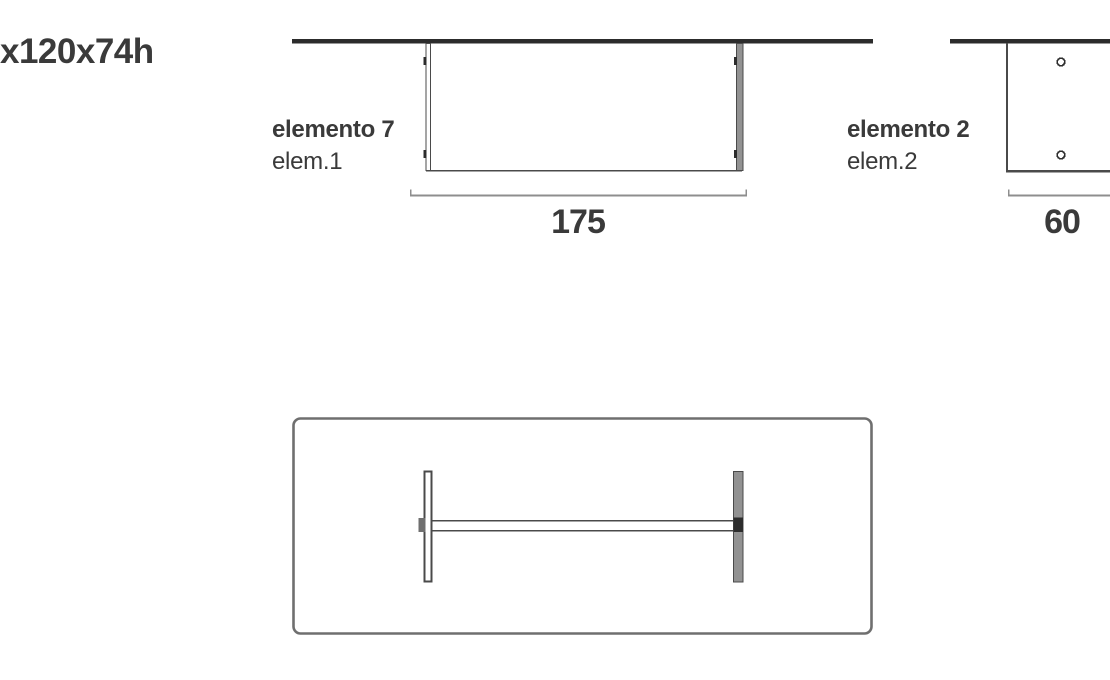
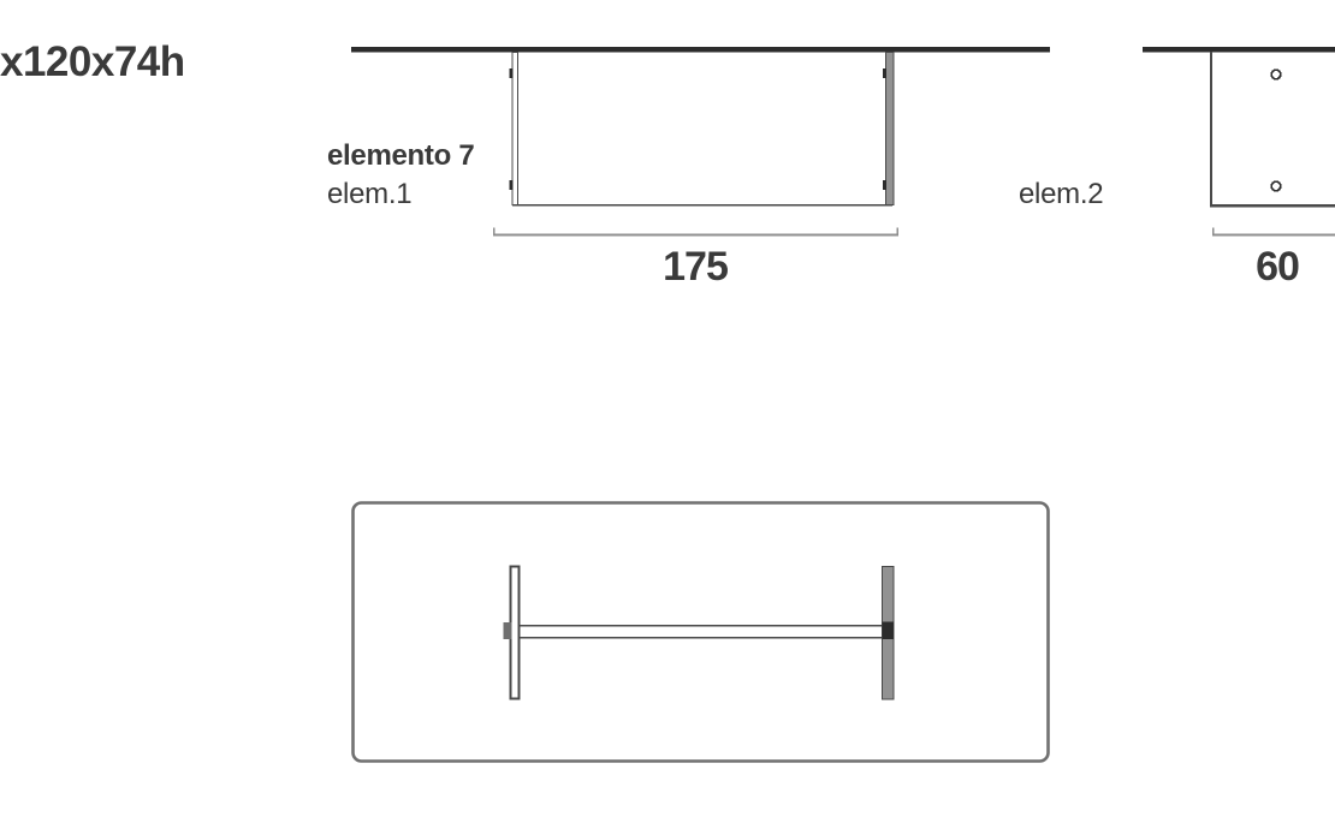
  x120x74h
  elemento 7
  elem.1
  175
- elemento 2
  elem.2
  60
